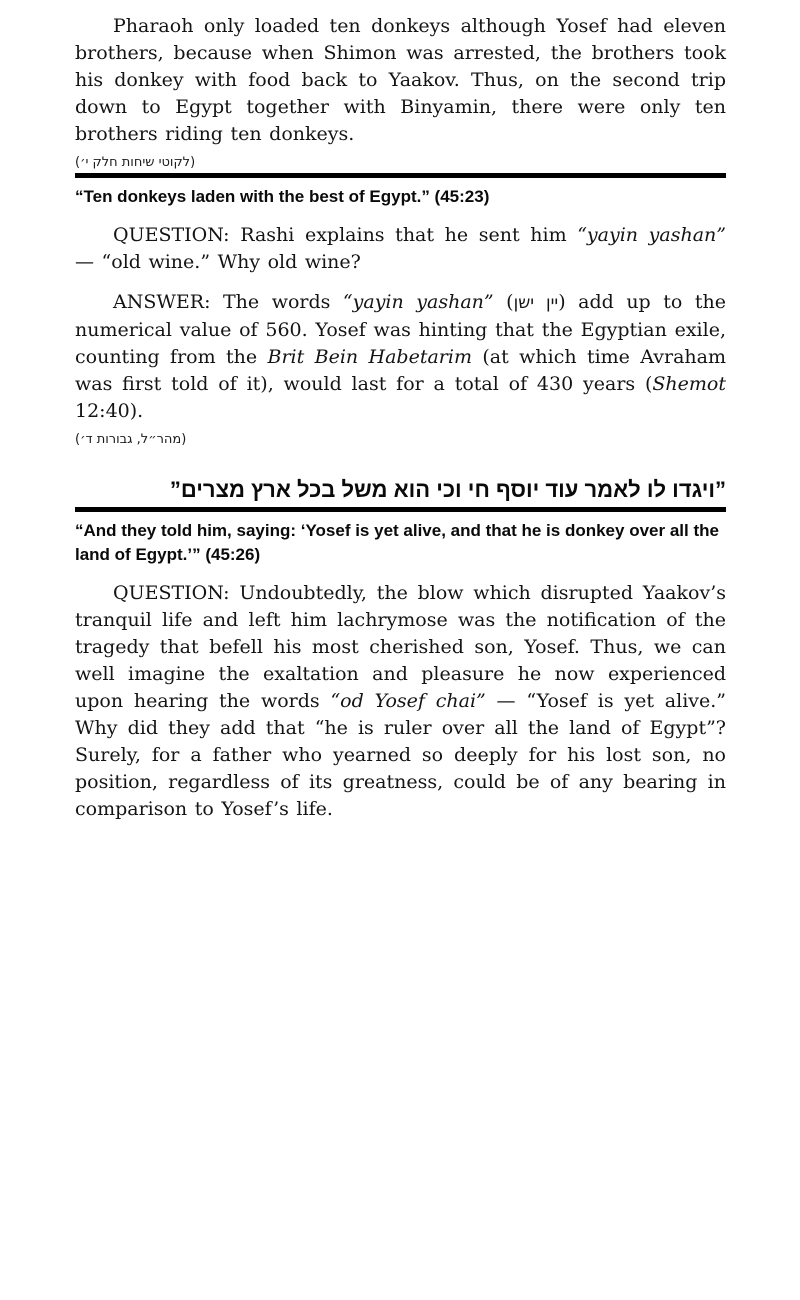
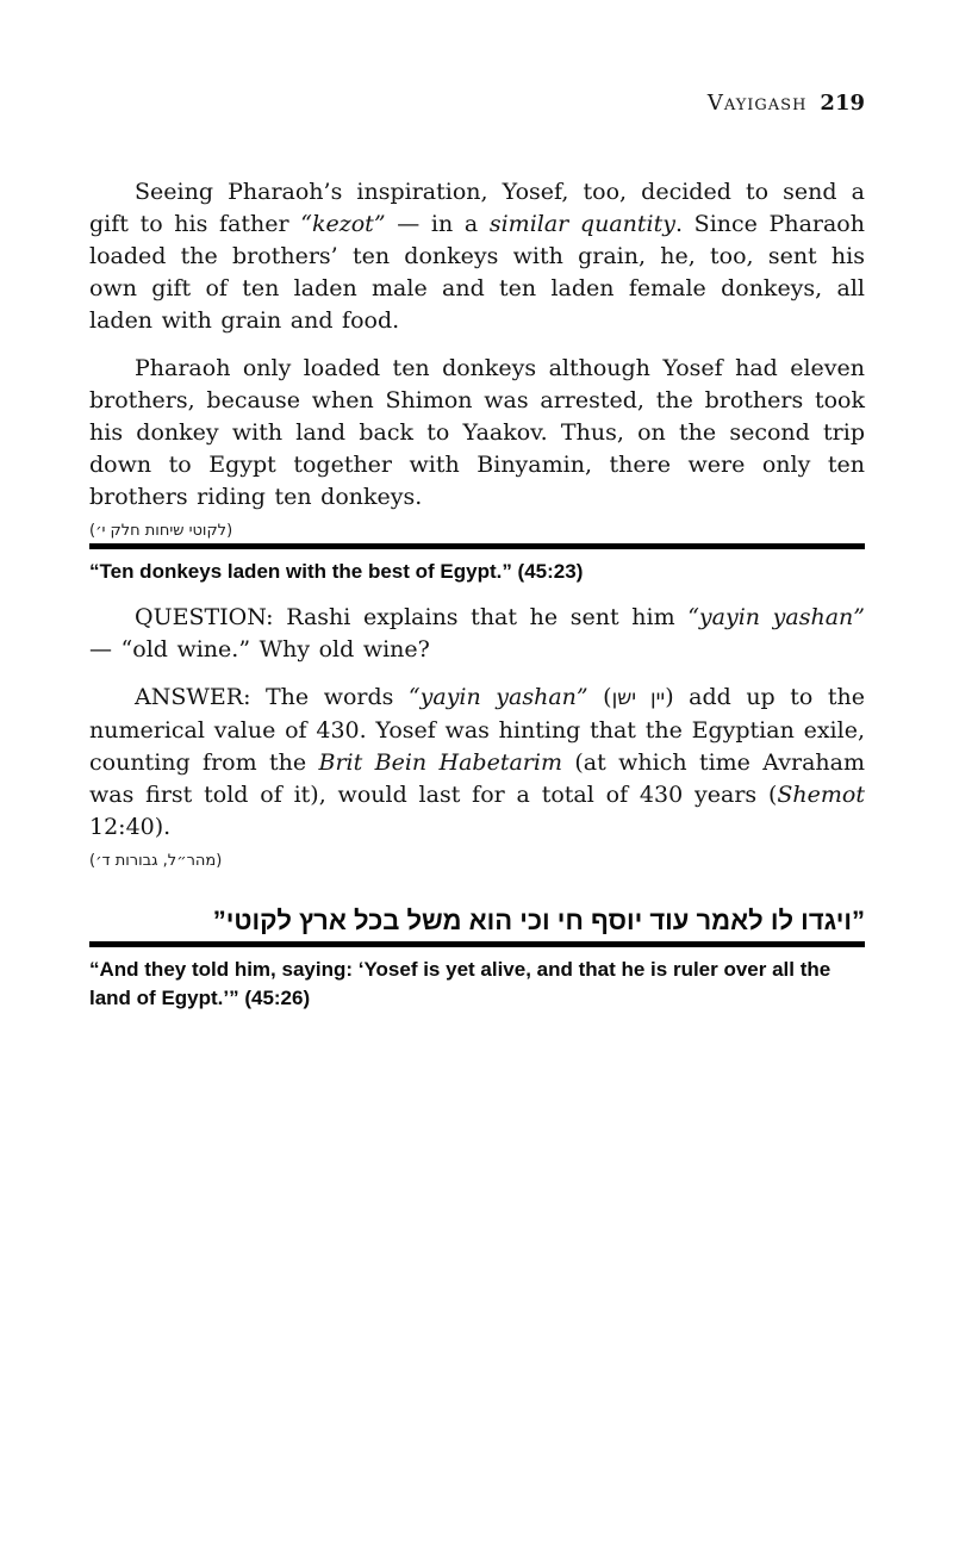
+ Vayigash 219
+ Seeing Pharaoh’s inspiration, Yosef, too, decided to send a gift to his father “kezot” — in a similar quantity. Since Pharaoh loaded the brothers’ ten donkeys with grain, he, too, sent his own gift of ten laden male and ten laden female donkeys, all laden with grain and food.
- Pharaoh only loaded ten donkeys although Yosef had eleven brothers, because when Shimon was arrested, the brothers took his donkey with food back to Yaakov. Thus, on the second trip down to Egypt together with Binyamin, there were only ten brothers riding ten donkeys.
+ Pharaoh only loaded ten donkeys although Yosef had eleven brothers, because when Shimon was arrested, the brothers took his donkey with land back to Yaakov. Thus, on the second trip down to Egypt together with Binyamin, there were only ten brothers riding ten donkeys.
  (לקוטי שיחות חלק י׳)
  “Ten donkeys laden with the best of Egypt.” (45:23)
  QUESTION: Rashi explains that he sent him “yayin yashan” — “old wine.” Why old wine?
- ANSWER: The words “yayin yashan” ( יין ישן ) add up to the numerical value of 560. Yosef was hinting that the Egyptian exile, counting from the Brit Bein Habetarim (at which time Avraham was first told of it), would last for a total of 430 years (Shemot 12:40).
+ ANSWER: The words “yayin yashan” ( יין ישן ) add up to the numerical value of 430. Yosef was hinting that the Egyptian exile, counting from the Brit Bein Habetarim (at which time Avraham was first told of it), would last for a total of 430 years (Shemot 12:40).
  (מהר״ל, גבורות ד׳)
- ”ויגדו לו לאמר עוד יוסף חי וכי הוא משל בכל ארץ מצרים”
+ ”ויגדו לו לאמר עוד יוסף חי וכי הוא משל בכל ארץ לקוטי”
- “And they told him, saying: ‘Yosef is yet alive, and that he is donkey over all the land of Egypt.’” (45:26)
+ “And they told him, saying: ‘Yosef is yet alive, and that he is ruler over all the land of Egypt.’” (45:26)
- QUESTION: Undoubtedly, the blow which disrupted Yaakov’s tranquil life and left him lachrymose was the notification of the tragedy that befell his most cherished son, Yosef. Thus, we can well imagine the exaltation and pleasure he now experienced upon hearing the words “od Yosef chai” — “Yosef is yet alive.” Why did they add that “he is ruler over all the land of Egypt”? Surely, for a father who yearned so deeply for his lost son, no position, regardless of its greatness, could be of any bearing in comparison to Yosef’s life.
